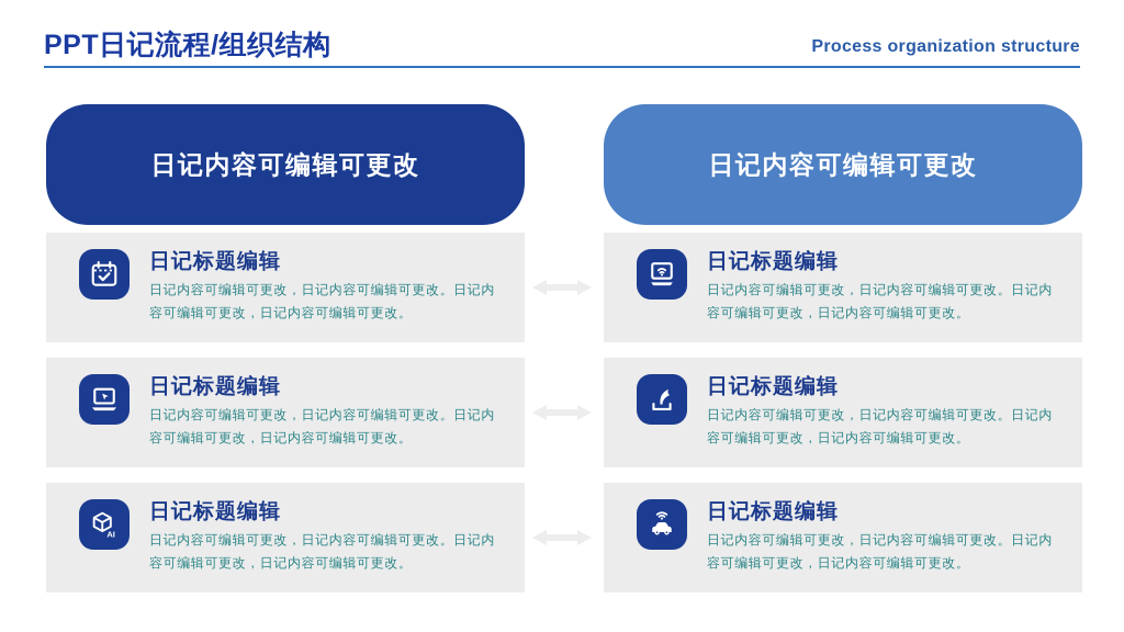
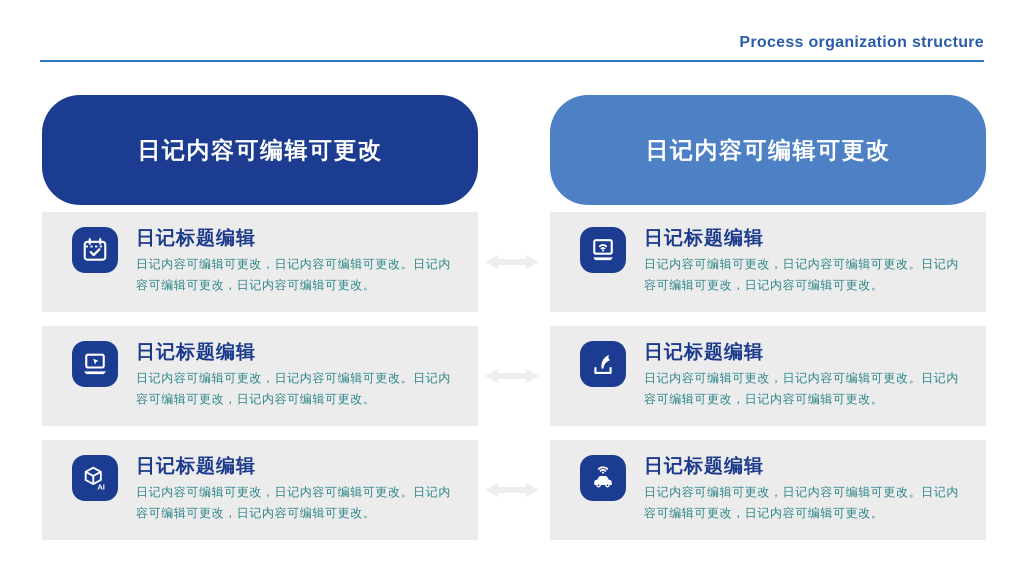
- PPT日记流程/组织结构
  Process organization structure
  日记内容可编辑可更改
  日记内容可编辑可更改
  日记标题编辑
  日记内容可编辑可更改，日记内容可编辑可更改。日记内容可编辑可更改，日记内容可编辑可更改。
  日记标题编辑
  日记内容可编辑可更改，日记内容可编辑可更改。日记内容可编辑可更改，日记内容可编辑可更改。
  AI
  日记标题编辑
  日记内容可编辑可更改，日记内容可编辑可更改。日记内容可编辑可更改，日记内容可编辑可更改。
  日记标题编辑
  日记内容可编辑可更改，日记内容可编辑可更改。日记内容可编辑可更改，日记内容可编辑可更改。
  日记标题编辑
  日记内容可编辑可更改，日记内容可编辑可更改。日记内容可编辑可更改，日记内容可编辑可更改。
  日记标题编辑
  日记内容可编辑可更改，日记内容可编辑可更改。日记内容可编辑可更改，日记内容可编辑可更改。
